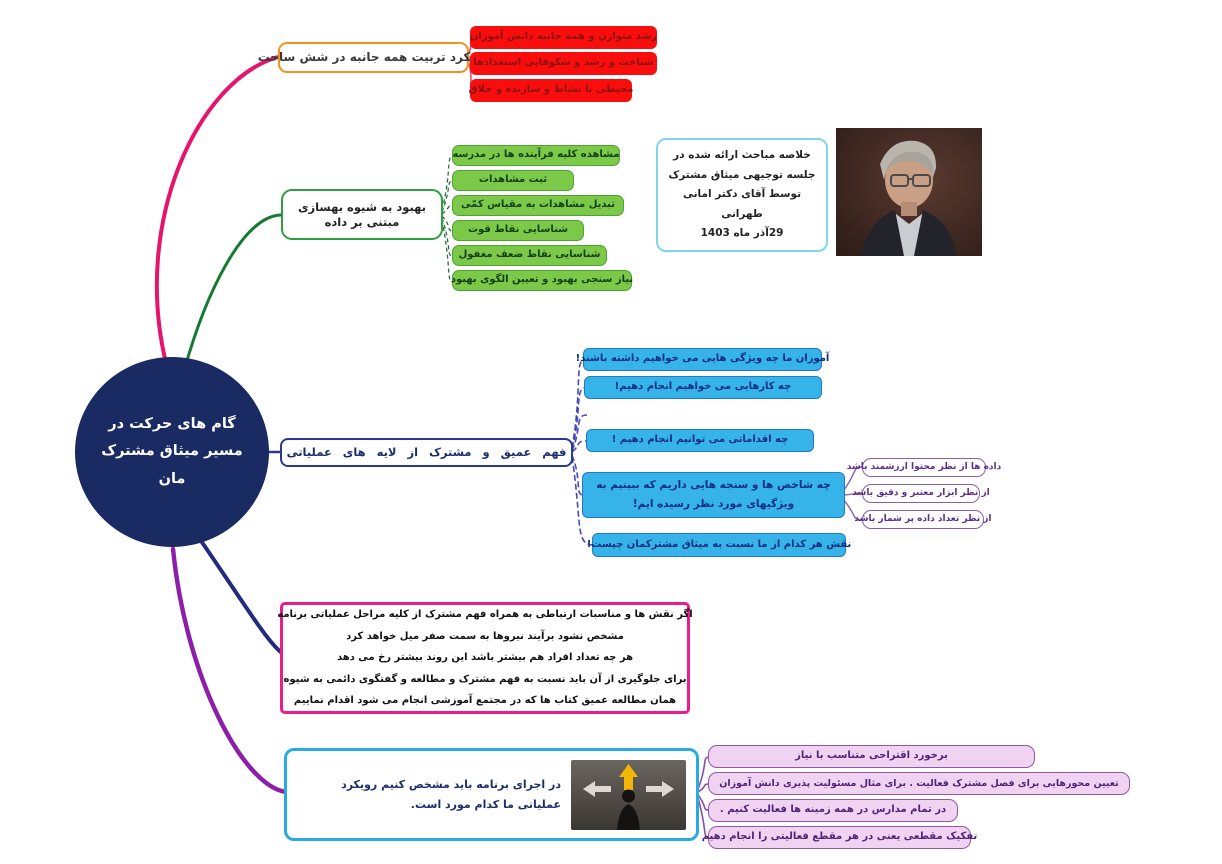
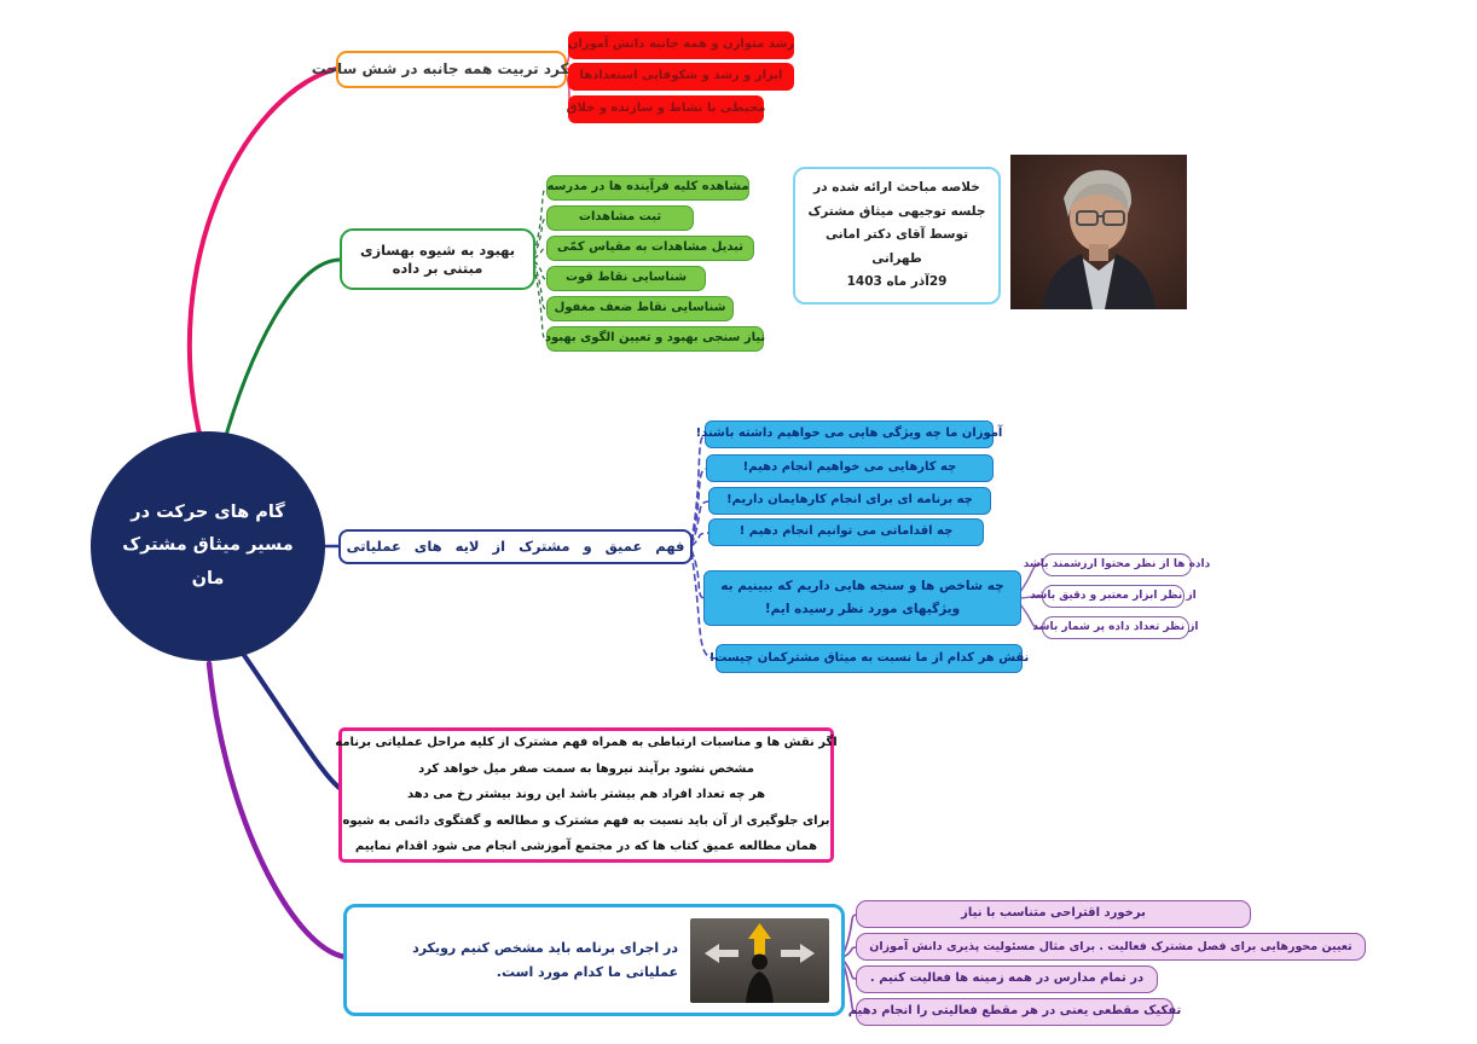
  گام های حرکت در مسیر میثاق مشترک مان
  کرد تربیت همه جانبه در شش ساحت
  رشد متوازن و همه جانبه دانش آموزان
- شناخت و رشد و شکوفایی استعدادها
+ ابزار و رشد و شکوفایی استعدادها
  محیطی با نشاط و سازنده و خلاق
  بهبود به شیوه بهسازی مبتنی بر داده
  مشاهده کلیه فرآینده ها در مدرسه
  ثبت مشاهدات
  تبدیل مشاهدات به مقیاس کمّی
  شناسایی نقاط قوت
  شناسایی نقاط ضعف مغفول
  نیاز سنجی بهبود و تعیین الگوی بهبود
  خلاصه مباحث ارائه شده در جلسه توجیهی میثاق مشترک توسط آقای دکتر امانی طهرانی
  29آذر ماه 1403
  فهم عمیق و مشترک از لایه های عملیاتی
  آموزان ما چه ویژگی هایی می خواهیم داشته باشند!
  چه کارهایی می خواهیم انجام دهیم!
+ چه برنامه ای برای انجام کارهایمان داریم!
  چه اقداماتی می توانیم انجام دهیم !
  چه شاخص ها و سنجه هایی داریم که ببینیم به ویژگیهای مورد نظر رسیده ایم!
  نقش هر کدام از ما نسبت به میثاق مشترکمان چیست!
  داده ها از نظر محتوا ارزشمند باشد
  از نظر ابزار معتبر و دقیق باشد
  از نظر تعداد داده پر شمار باشد
  اگر نقش ها و مناسبات ارتباطی به همراه فهم مشترک از کلیه مراحل عملیاتی برنامه
  مشخص نشود برآیند نیروها به سمت صفر میل خواهد کرد
  هر چه تعداد افراد هم بیشتر باشد این روند بیشتر رخ می دهد
  برای جلوگیری از آن باید نسبت به فهم مشترک و مطالعه و گفتگوی دائمی به شیوه
  همان مطالعه عمیق کتاب ها که در مجتمع آموزشی انجام می شود اقدام نماییم
  در اجرای برنامه باید مشخص کنیم رویکرد عملیاتی ما کدام مورد است.
  برخورد اقتراحی متناسب با نیاز
  تعیین محورهایی برای فصل مشترک فعالیت . برای مثال مسئولیت پذیری دانش آموزان
  در تمام مدارس در همه زمینه ها فعالیت کنیم .
  تفکیک مقطعی یعنی در هر مقطع فعالیتی را انجام دهیم
